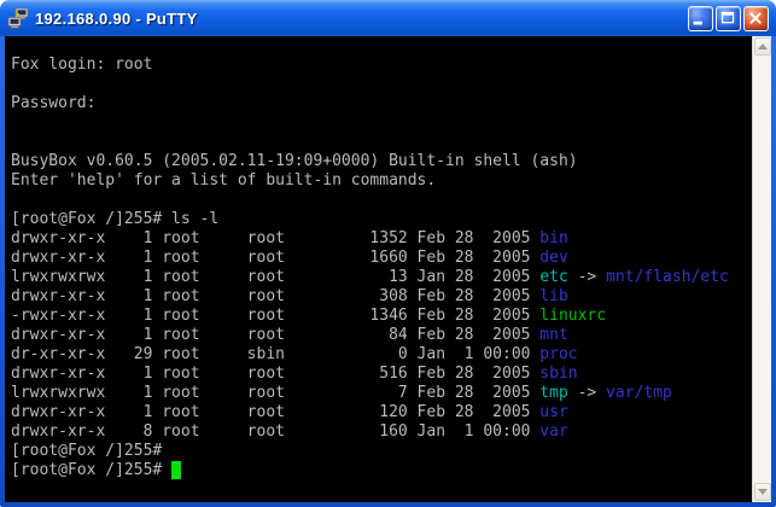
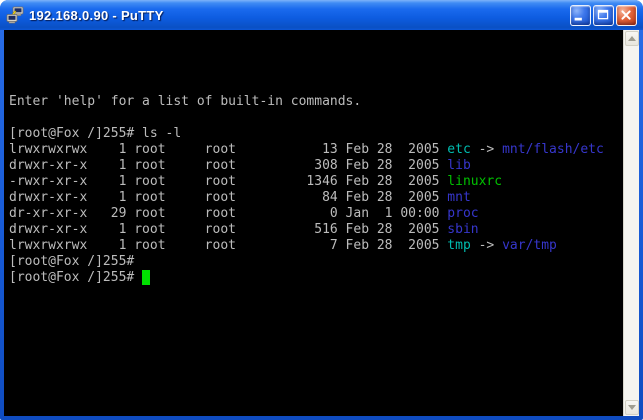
  192.168.0.90 - PuTTY
- Fox login: root
- Password:
- BusyBox v0.60.5 (2005.02.11-19:09+0000) Built-in shell (ash)
  Enter 'help' for a list of built-in commands.
  [root@Fox /]255# ls -l
- drwxr-xr-x 1 root root 1352 Feb 28 2005 bin
- drwxr-xr-x 1 root root 1660 Feb 28 2005 dev
- lrwxrwxrwx 1 root root 13 Jan 28 2005 etc -> mnt/flash/etc
+ lrwxrwxrwx 1 root root 13 Feb 28 2005 etc -> mnt/flash/etc
  drwxr-xr-x 1 root root 308 Feb 28 2005 lib
  -rwxr-xr-x 1 root root 1346 Feb 28 2005 linuxrc
  drwxr-xr-x 1 root root 84 Feb 28 2005 mnt
- dr-xr-xr-x 29 root sbin 0 Jan 1 00:00 proc
+ dr-xr-xr-x 29 root root 0 Jan 1 00:00 proc
  drwxr-xr-x 1 root root 516 Feb 28 2005 sbin
  lrwxrwxrwx 1 root root 7 Feb 28 2005 tmp -> var/tmp
- drwxr-xr-x 1 root root 120 Feb 28 2005 usr
- drwxr-xr-x 8 root root 160 Jan 1 00:00 var
  [root@Fox /]255#
  [root@Fox /]255#
